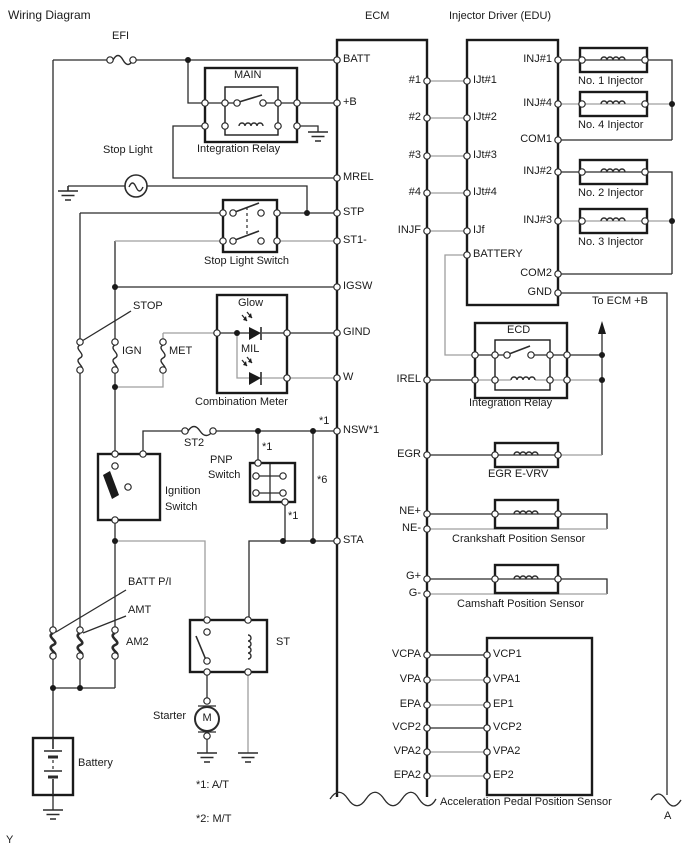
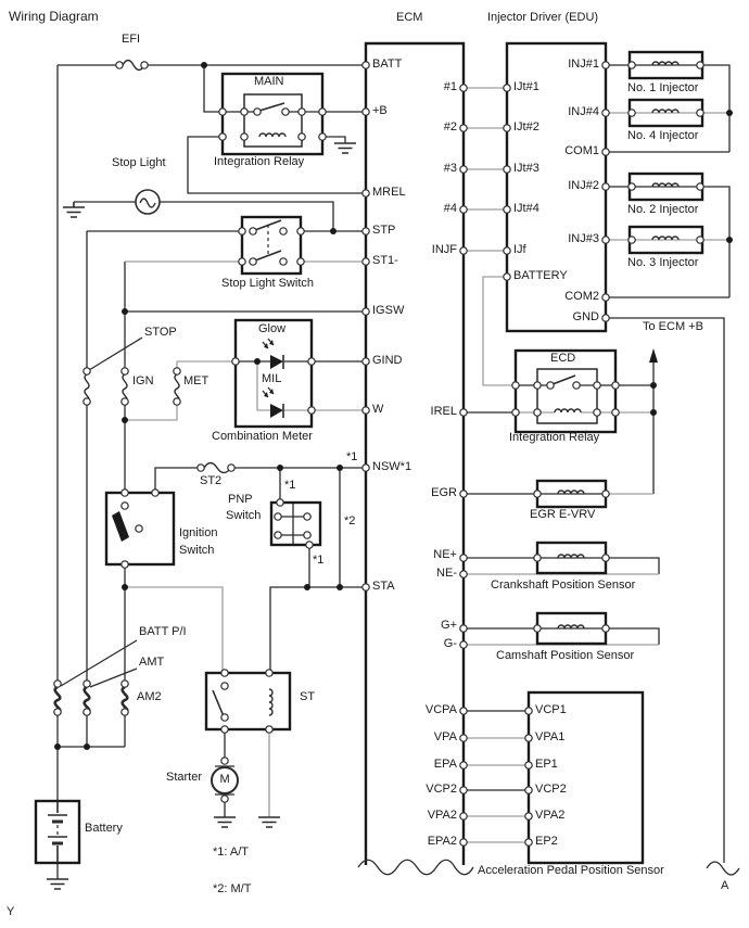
  Wiring Diagram
  ECM
  Injector Driver (EDU)
  EFI
  MAIN
  Integration Relay
  Stop Light
  Stop Light Switch
  Glow
  MIL
  Combination Meter
  STOP
  IGN
  MET
  ST2
  PNP
  Switch
  Ignition
  Switch
  BATT P/I
  AMT
  AM2
  ST
  Starter
  M
  Battery
  *1: A/T
  *2: M/T
  *1
  *1
- *6
+ *2
  *1
  BATT
  +B
  MREL
  STP
  ST1-
  IGSW
  GIND
  W
  NSW*1
  STA
  #1
  #2
  #3
  #4
  INJF
  IREL
  EGR
  NE+
  NE-
  G+
  G-
  VCPA
  VPA
  EPA
  VCP2
  VPA2
  EPA2
  IJt#1
  IJt#2
  IJt#3
  IJt#4
  IJf
  BATTERY
  INJ#1
  INJ#4
  COM1
  INJ#2
  INJ#3
  COM2
  GND
  No. 1 Injector
  No. 4 Injector
  No. 2 Injector
  No. 3 Injector
  To ECM +B
  ECD
  Integration Relay
  EGR E-VRV
  Crankshaft Position Sensor
  Camshaft Position Sensor
  Acceleration Pedal Position Sensor
  VCP1
  VPA1
  EP1
  VCP2
  VPA2
  EP2
  A
  Y
